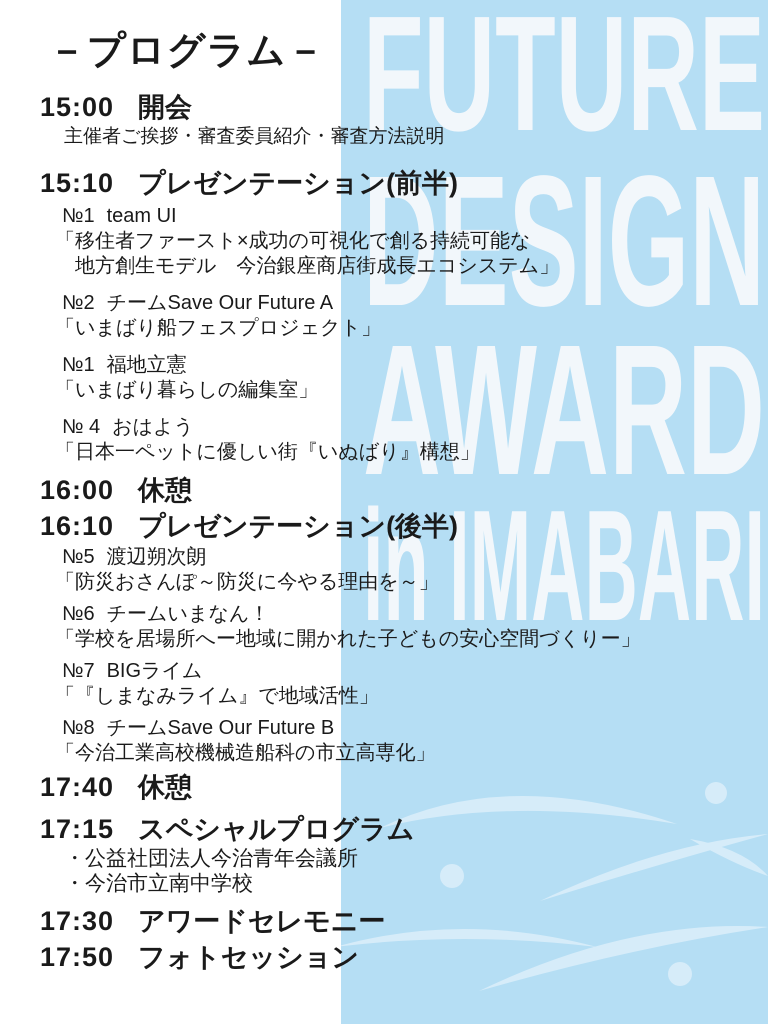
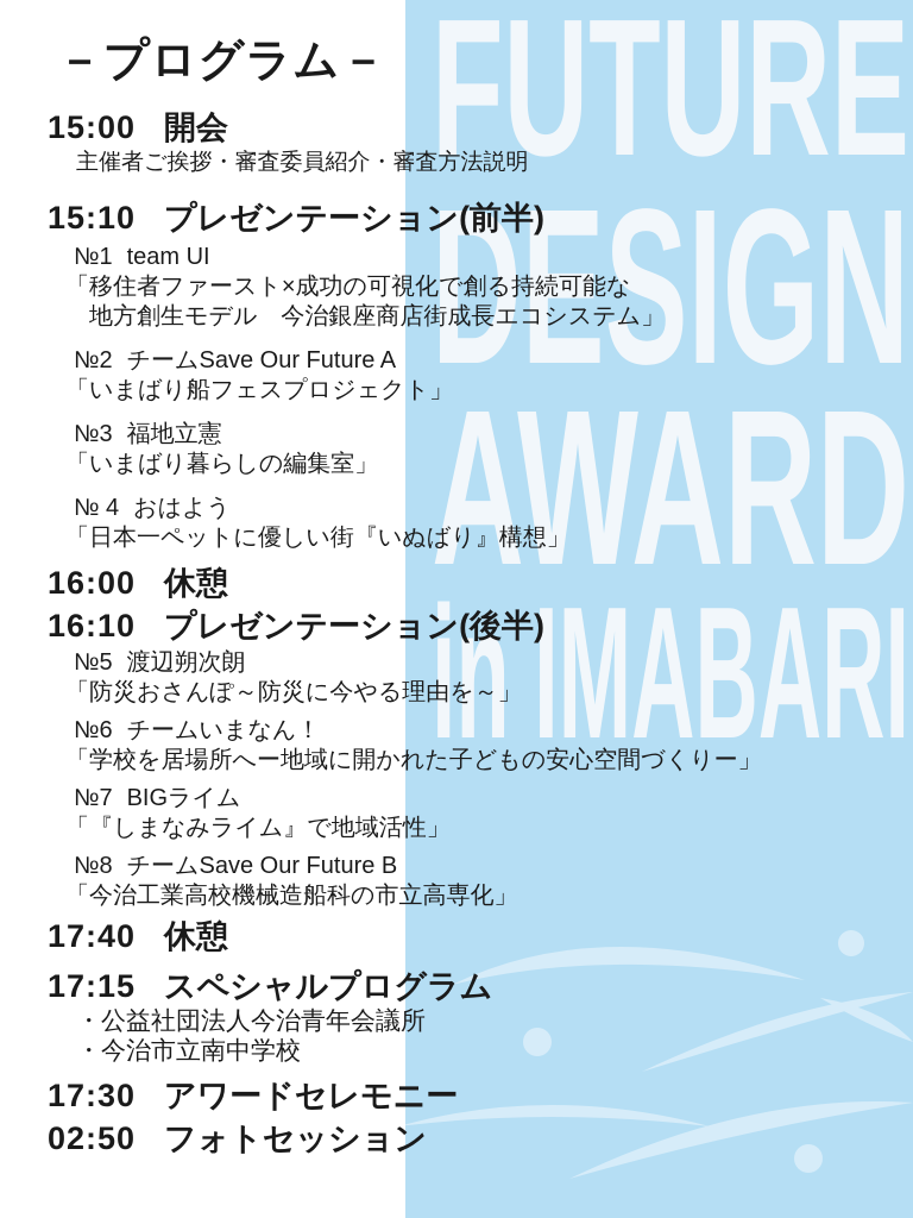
  FUTURE
  DESIGN
  AWARD
  in IMABARI
  －プログラム－
  15:00
  開会
  主催者ご挨拶・審査委員紹介・審査方法説明
  15:10
  プレゼンテーション(前半)
  №1 team UI
  「移住者ファースト×成功の可視化で創る持続可能な
  地方創生モデル 今治銀座商店街成長エコシステム」
  №2 チームSave Our Future A
  「いまばり船フェスプロジェクト」
- №1 福地立憲
+ №3 福地立憲
  「いまばり暮らしの編集室」
  № 4 おはよう
  「日本一ペットに優しい街『いぬばり』構想」
  16:00
  休憩
  16:10
  プレゼンテーション(後半)
  №5 渡辺朔次朗
  「防災おさんぽ～防災に今やる理由を～」
  №6 チームいまなん！
  「学校を居場所へー地域に開かれた子どもの安心空間づくりー」
  №7 BIGライム
  「『しまなみライム』で地域活性」
  №8 チームSave Our Future B
  「今治工業高校機械造船科の市立高専化」
  17:40
  休憩
  17:15
  スペシャルプログラム
  ・公益社団法人今治青年会議所
  ・今治市立南中学校
  17:30
  アワードセレモニー
- 17:50
+ 02:50
  フォトセッション
